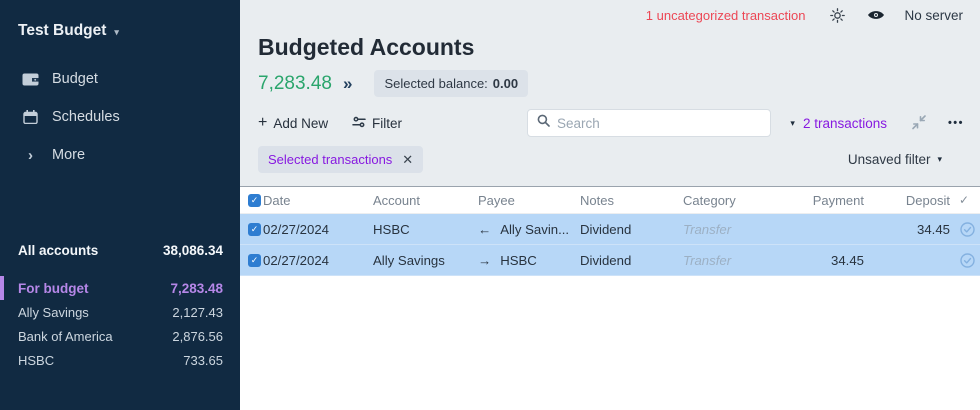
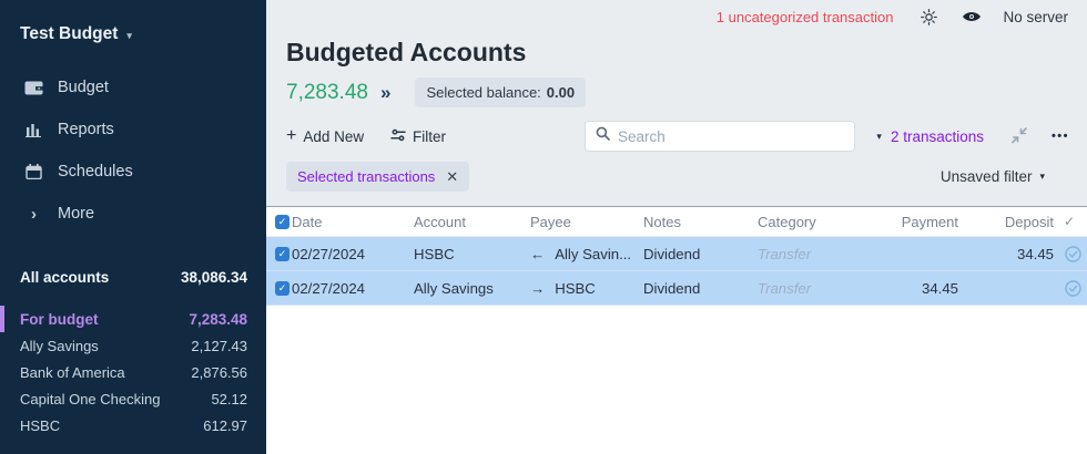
  Test Budget
  ▾
  Budget
+ Reports
  Schedules
  ›
  More
  All accounts
  38,086.34
  For budget
  7,283.48
  Ally Savings
  2,127.43
  Bank of America
  2,876.56
+ Capital One Checking
+ 52.12
  HSBC
- 733.65
+ 612.97
  1 uncategorized transaction
  No server
  Budgeted Accounts
  7,283.48
  »
  Selected balance:
  0.00
  +
  Add New
  Filter
  Search
  ▾
  2 transactions
  •••
  Selected transactions
  ✕
  Unsaved filter
  ▾
  ✓
  Date
  Account
  Payee
  Notes
  Category
  Payment
  Deposit
  ✓
  ✓
  02/27/2024
  HSBC
  ←
  Ally Savin...
  Dividend
  Transfer
  34.45
  ✓
  02/27/2024
  Ally Savings
  →
  HSBC
  Dividend
  Transfer
  34.45
